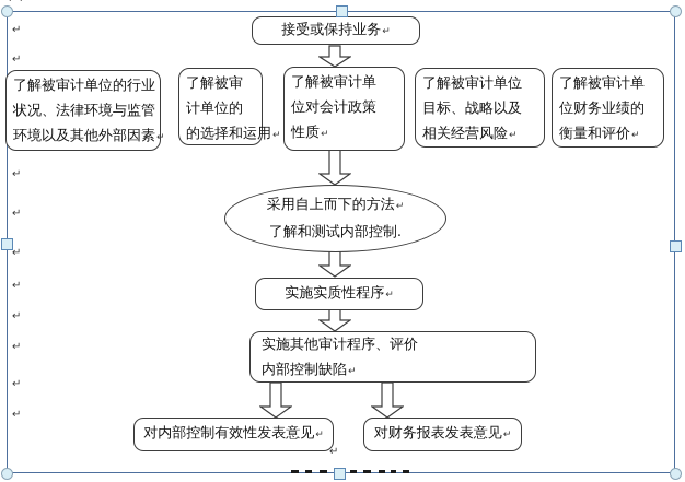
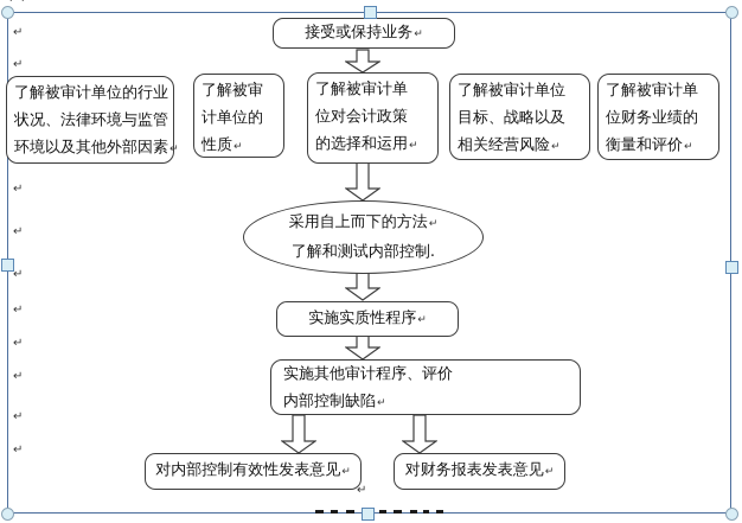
  ↵
  ↵
  ↵
  ↵
  ↵
  ↵
  ↵
  ↵
  ↵
  ↵
  ↵
  接受或保持业务↵
  了解被审计单位的行业
  状况、法律环境与监管
  环境以及其他外部因素↵
  了解被审
  计单位的
- 的选择和运用↵
+ 性质↵
  了解被审计单
  位对会计政策
- 性质↵
+ 的选择和运用↵
  了解被审计单位
  目标、战略以及
  相关经营风险↵
  了解被审计单
  位财务业绩的
  衡量和评价↵
  采用自上而下的方法↵
  了解和测试内部控制.
  实施实质性程序↵
  实施其他审计程序、评价
  内部控制缺陷↵
  对内部控制有效性发表意见↵
  对财务报表发表意见↵
